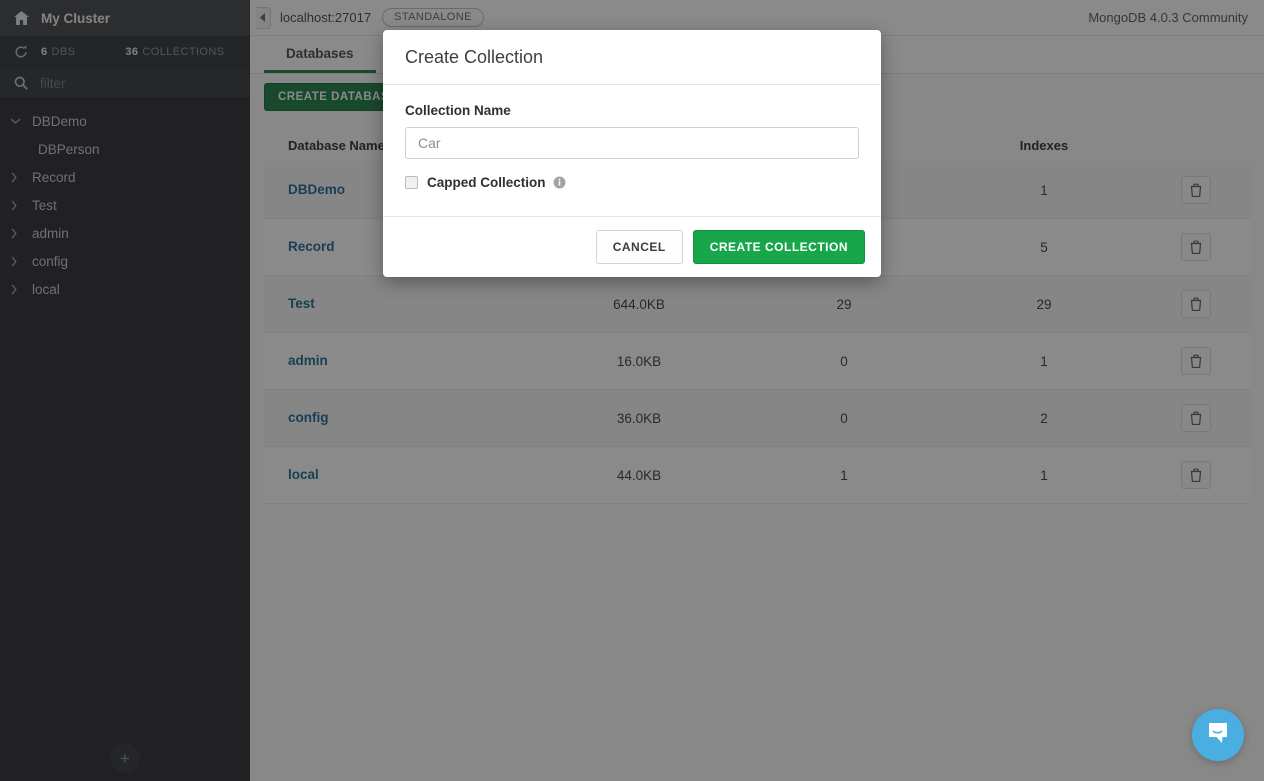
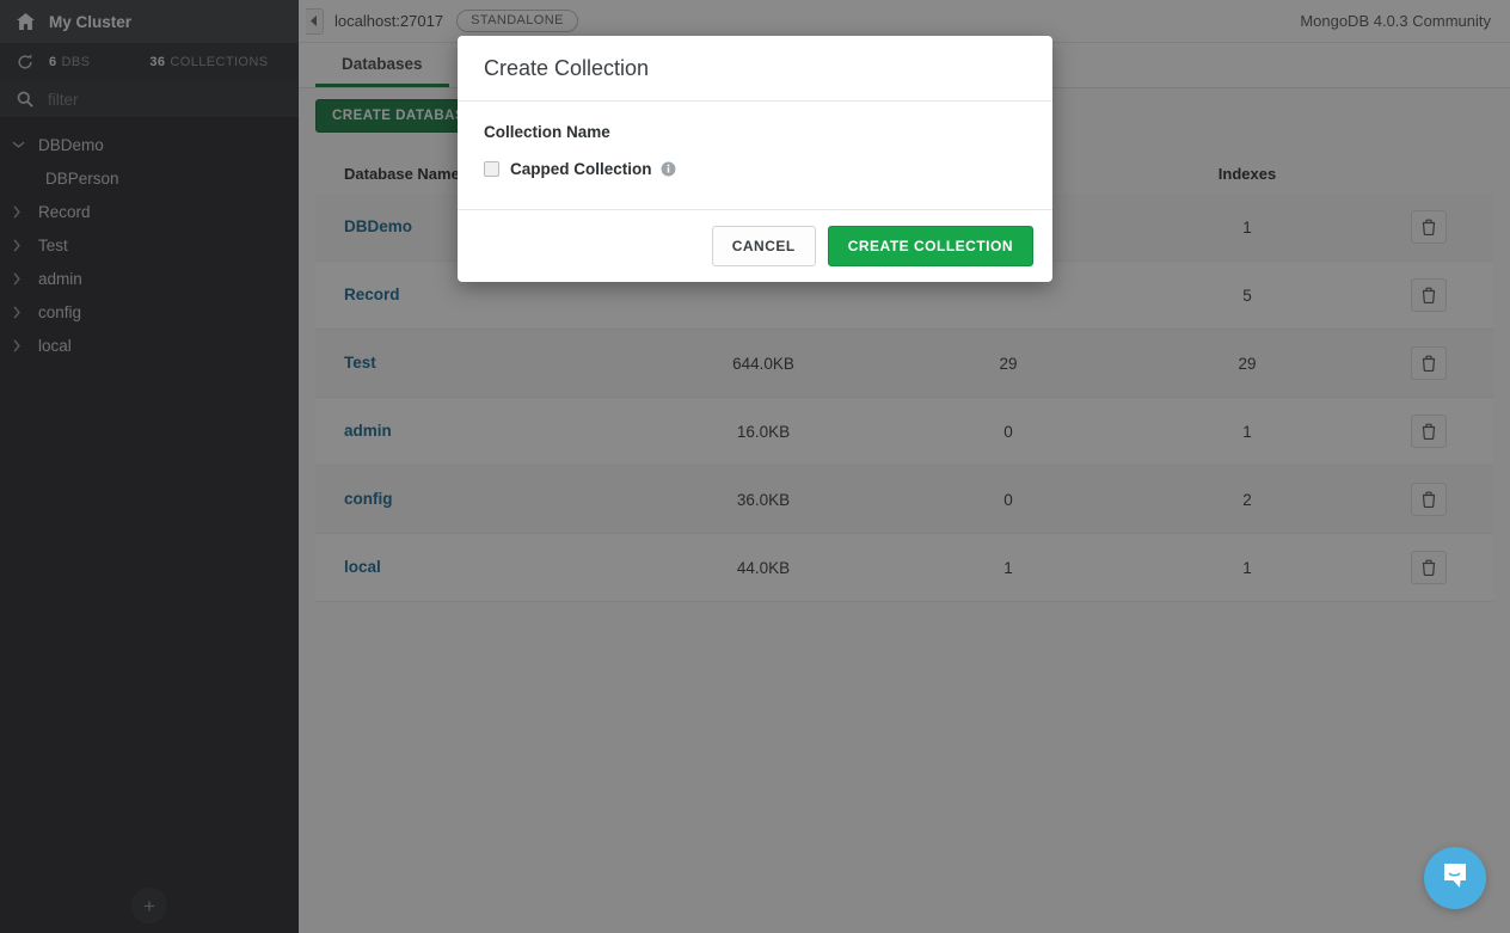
  My Cluster
  6
  DBS
  36
  COLLECTIONS
  filter
  DBDemo
  DBPerson
  Record
  Test
  admin
  config
  local
  +
  localhost:27017
  STANDALONE
  MongoDB 4.0.3 Community
  Databases
  CREATE DATABA
  Database Name
  Indexes
  DBDemo
  1
  Record
  5
  Test
  644.0KB
  29
  29
  admin
  16.0KB
  0
  1
  config
  36.0KB
  0
  2
  local
  44.0KB
  1
  1
  Create Collection
  Collection Name
- Car
  Capped Collection
  CANCEL
  CREATE COLLECTION
